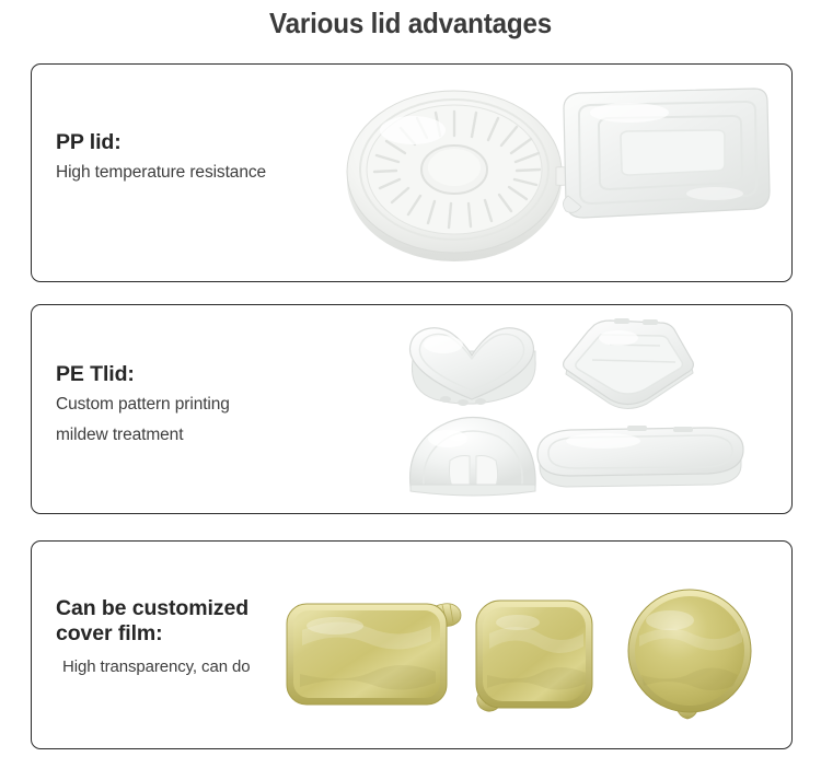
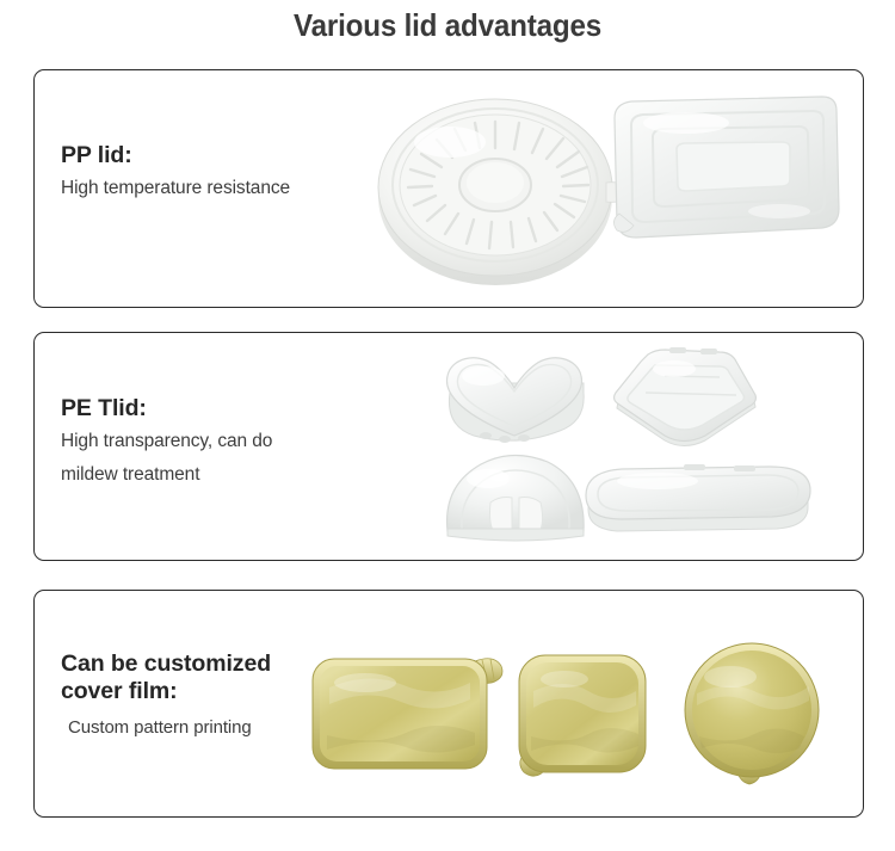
  Various lid advantages
  PP lid:
  High temperature resistance
  PE Tlid:
- Custom pattern printing
+ High transparency, can do
  mildew treatment
  Can be customized
  cover film:
- High transparency, can do
+ Custom pattern printing
